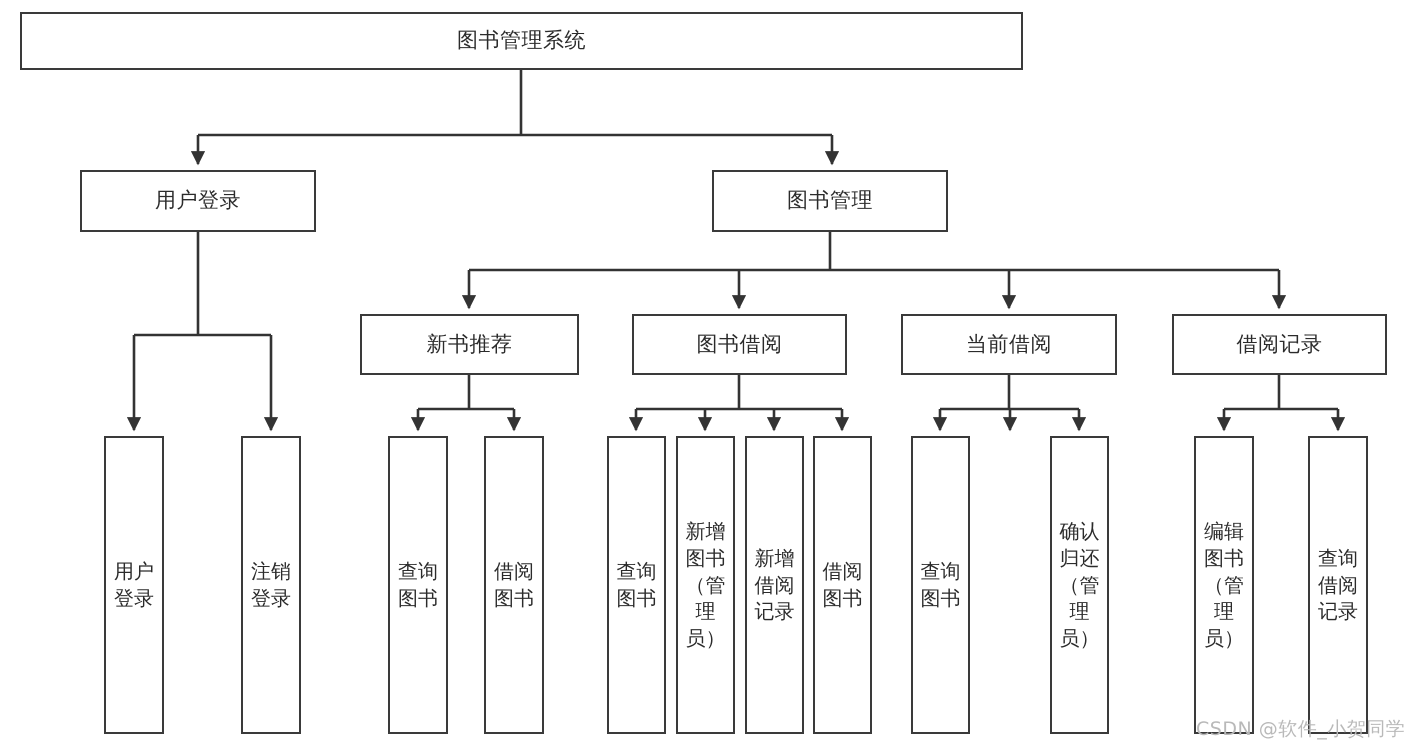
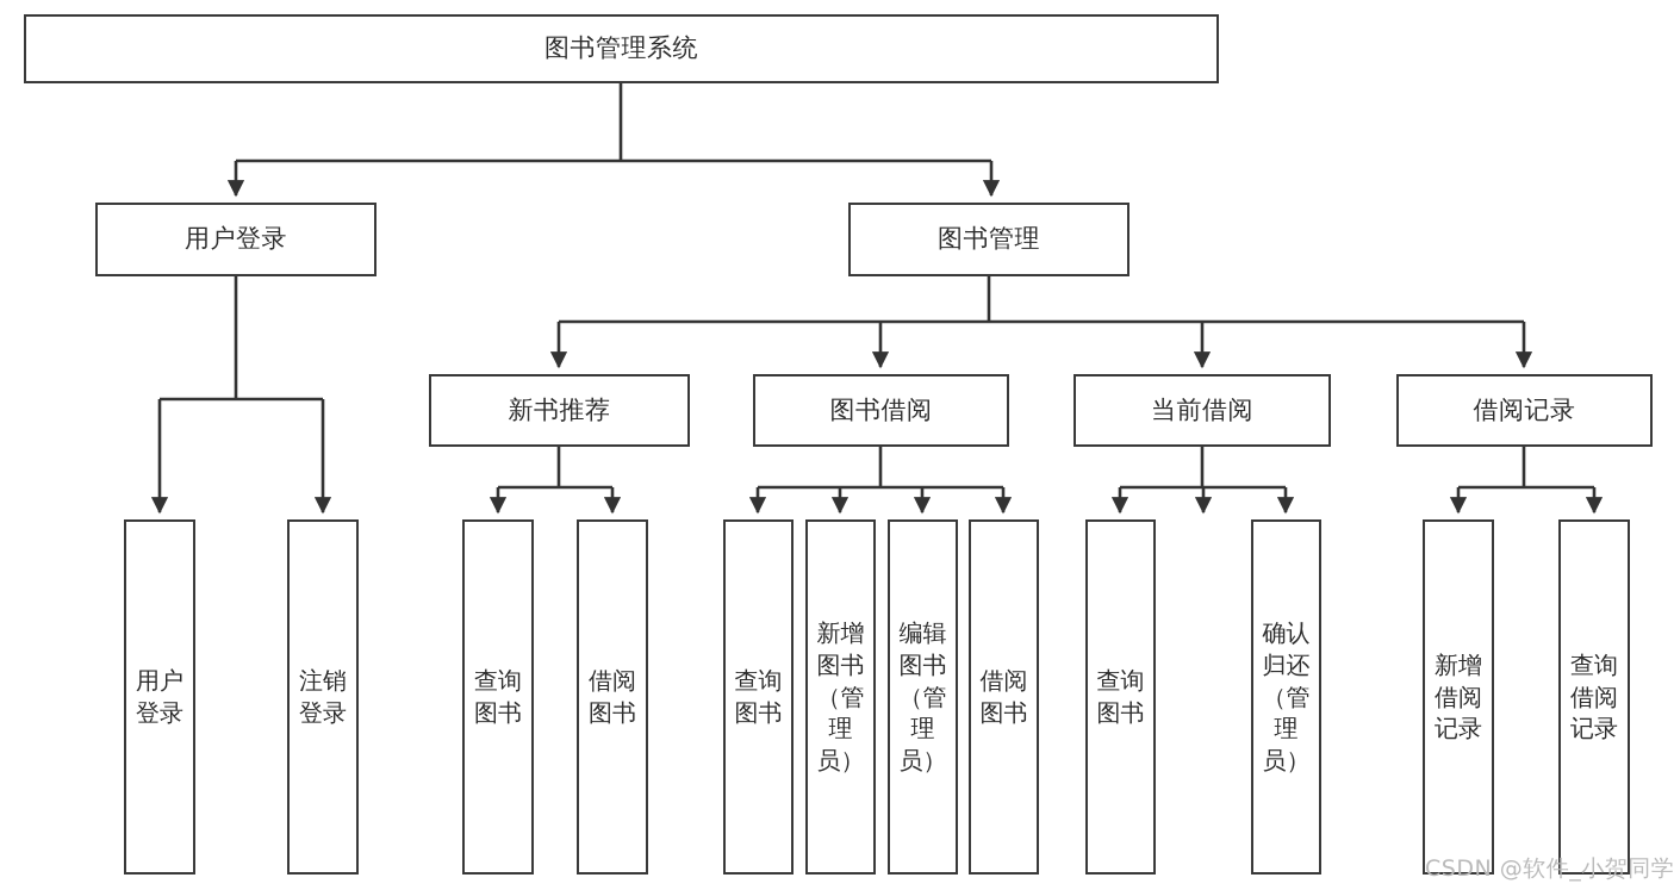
  图书管理系统
  用户登录
  图书管理
  新书推荐
  图书借阅
  当前借阅
  借阅记录
  用户登录
  注销登录
  查询图书
  借阅图书
  查询图书
  新增图书（管理员）
- 新增借阅记录
+ 编辑图书（管理员）
  借阅图书
  查询图书
  确认归还（管理员）
- 编辑图书（管理员）
+ 新增借阅记录
  查询借阅记录
  CSDN @软件_小贺同学
